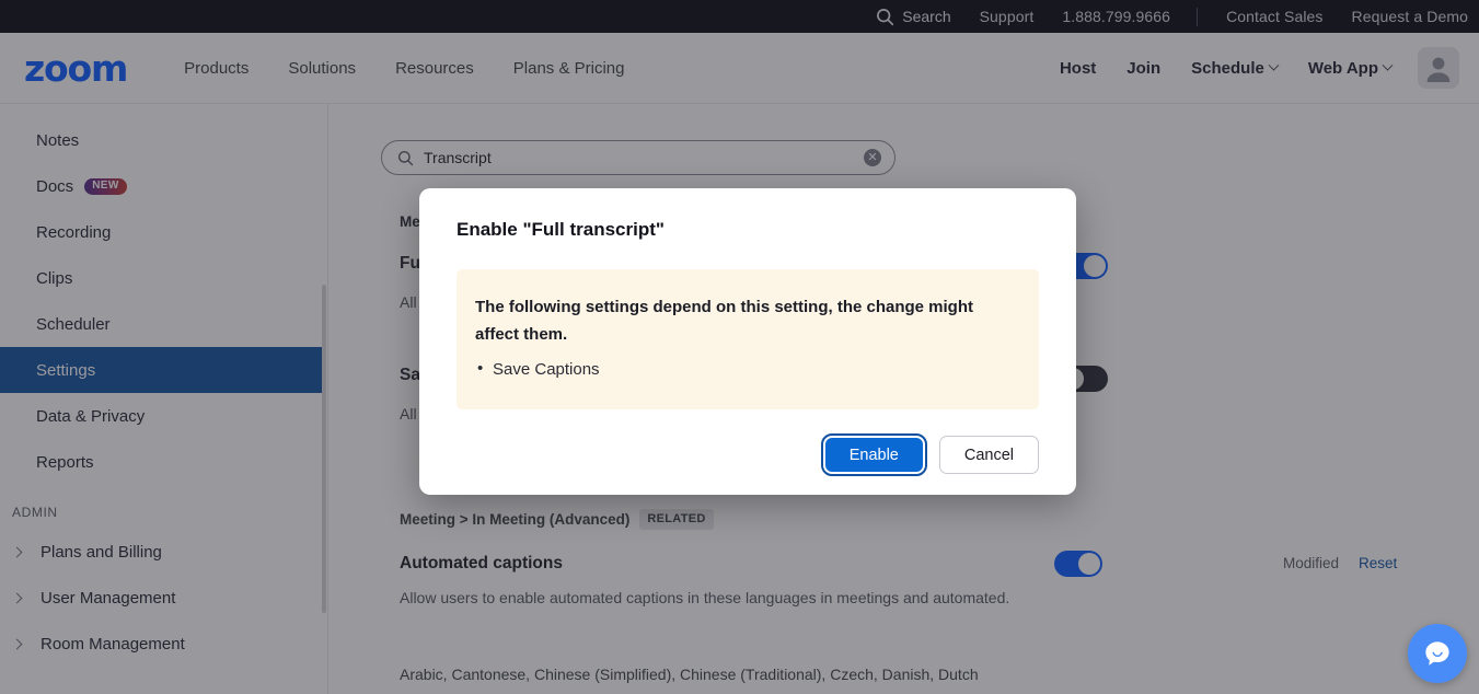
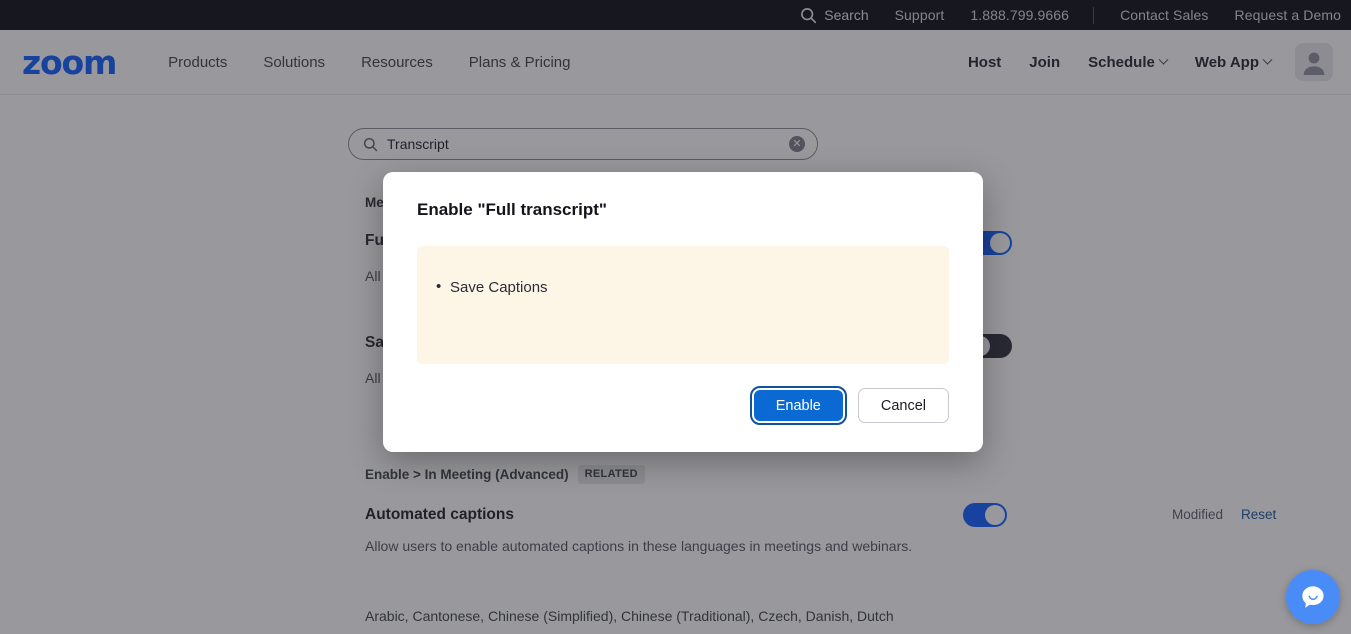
  Search
  Support
  1.888.799.9666
  Contact Sales
  Request a Demo
  zoom
  Products
  Solutions
  Resources
  Plans & Pricing
  Host
  Join
  Schedule
  Web App
- Notes
- Docs
- NEW
- Recording
- Clips
- Scheduler
- Settings
- Data & Privacy
- Reports
- ADMIN
- Plans and Billing
- User Management
- Room Management
  Transcript
  ✕
  Me
  Fu
  All
  Sa
  All
- Meeting > In Meeting (Advanced)
+ Enable > In Meeting (Advanced)
  RELATED
  Automated captions
- Allow users to enable automated captions in these languages in meetings and automated.
+ Allow users to enable automated captions in these languages in meetings and webinars.
  Modified
  Reset
  Arabic, Cantonese, Chinese (Simplified), Chinese (Traditional), Czech, Danish, Dutch
  Enable "Full transcript"
- The following settings depend on this setting, the change might affect them.
  Save Captions
  Enable
  Cancel
